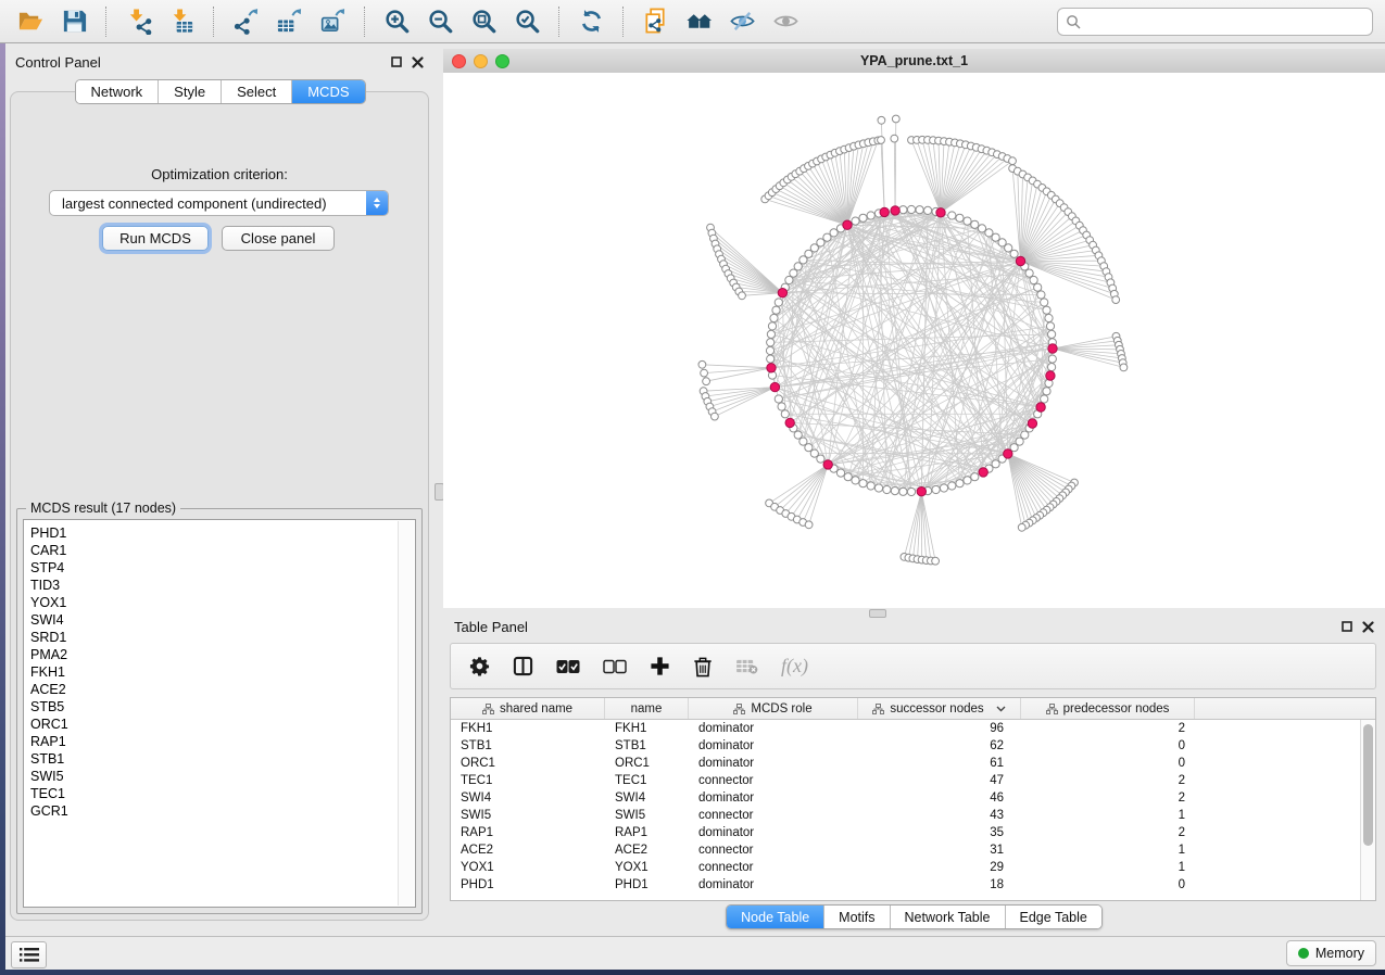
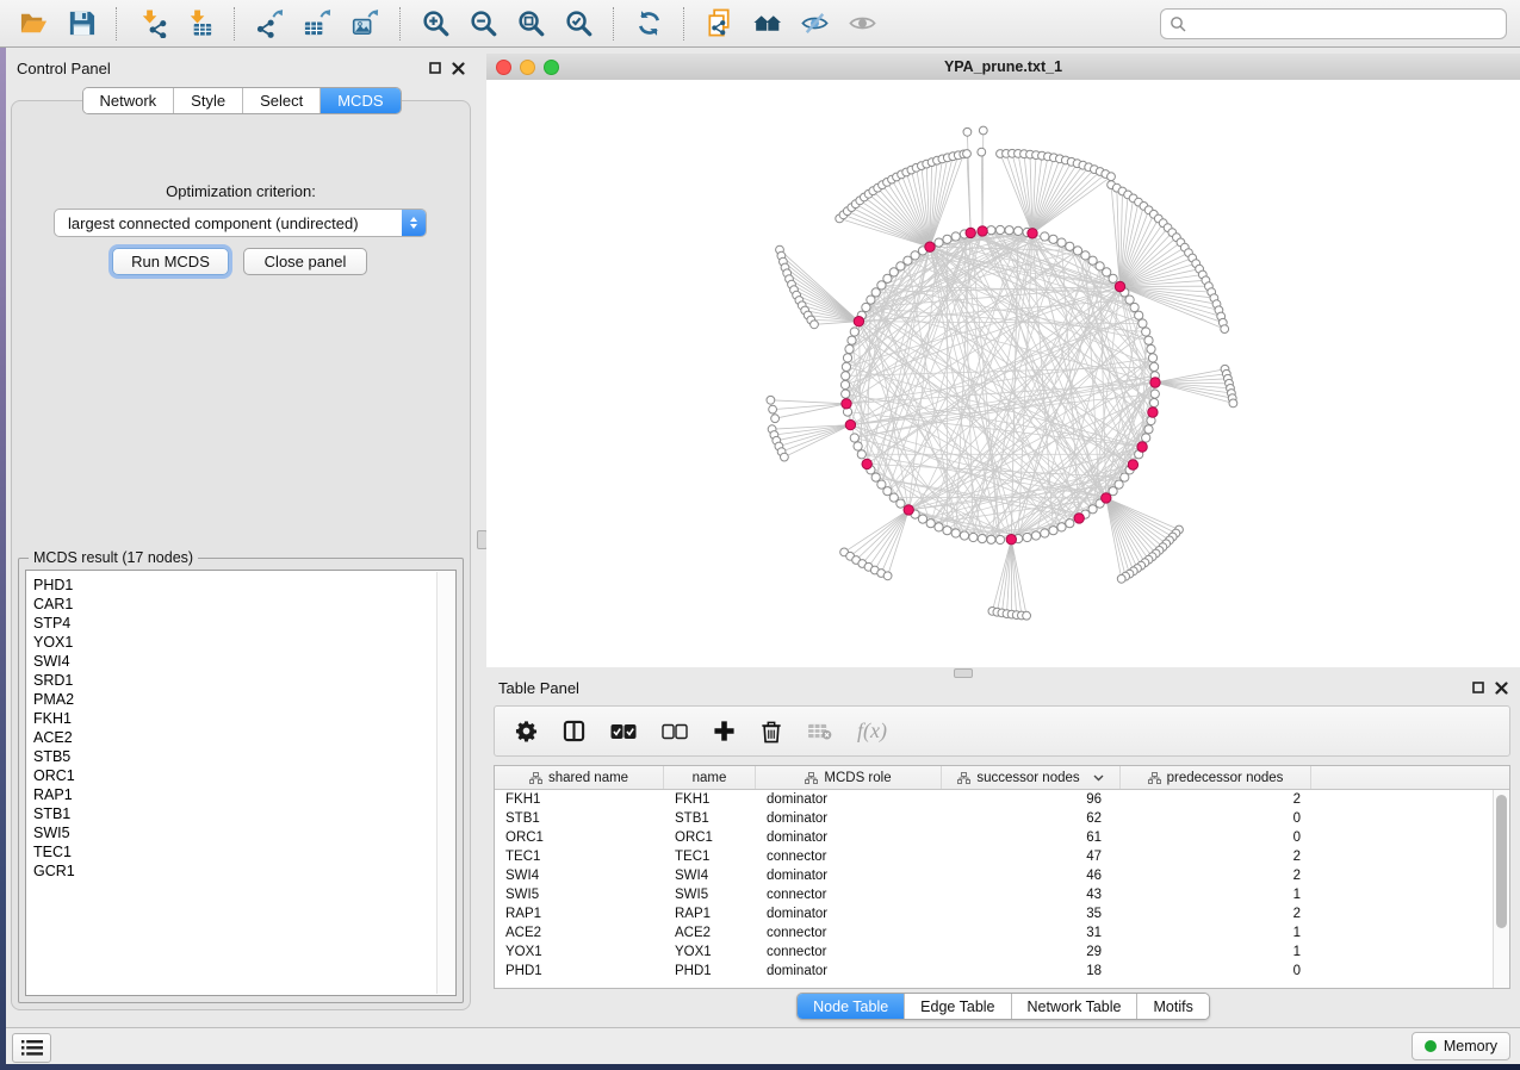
  Control Panel
  Network
  Style
  Select
  MCDS
  Optimization criterion:
  largest connected component (undirected)
  Run MCDS
  Close panel
  MCDS result (17 nodes)
  PHD1
  CAR1
  STP4
- TID3
  YOX1
  SWI4
  SRD1
  PMA2
  FKH1
  ACE2
  STB5
  ORC1
  RAP1
  STB1
  SWI5
  TEC1
  GCR1
  YPA_prune.txt_1
  Table Panel
  f(x)
  shared name
  name
  MCDS role
  successor nodes
  predecessor nodes
  FKH1
  FKH1
  dominator
  96
  2
  STB1
  STB1
  dominator
  62
  0
  ORC1
  ORC1
  dominator
  61
  0
  TEC1
  TEC1
  connector
  47
  2
  SWI4
  SWI4
  dominator
  46
  2
  SWI5
  SWI5
  connector
  43
  1
  RAP1
  RAP1
  dominator
  35
  2
  ACE2
  ACE2
  connector
  31
  1
  YOX1
  YOX1
  connector
  29
  1
  PHD1
  PHD1
  dominator
  18
  0
  Node Table
- Motifs
+ Edge Table
  Network Table
- Edge Table
+ Motifs
  Memory
